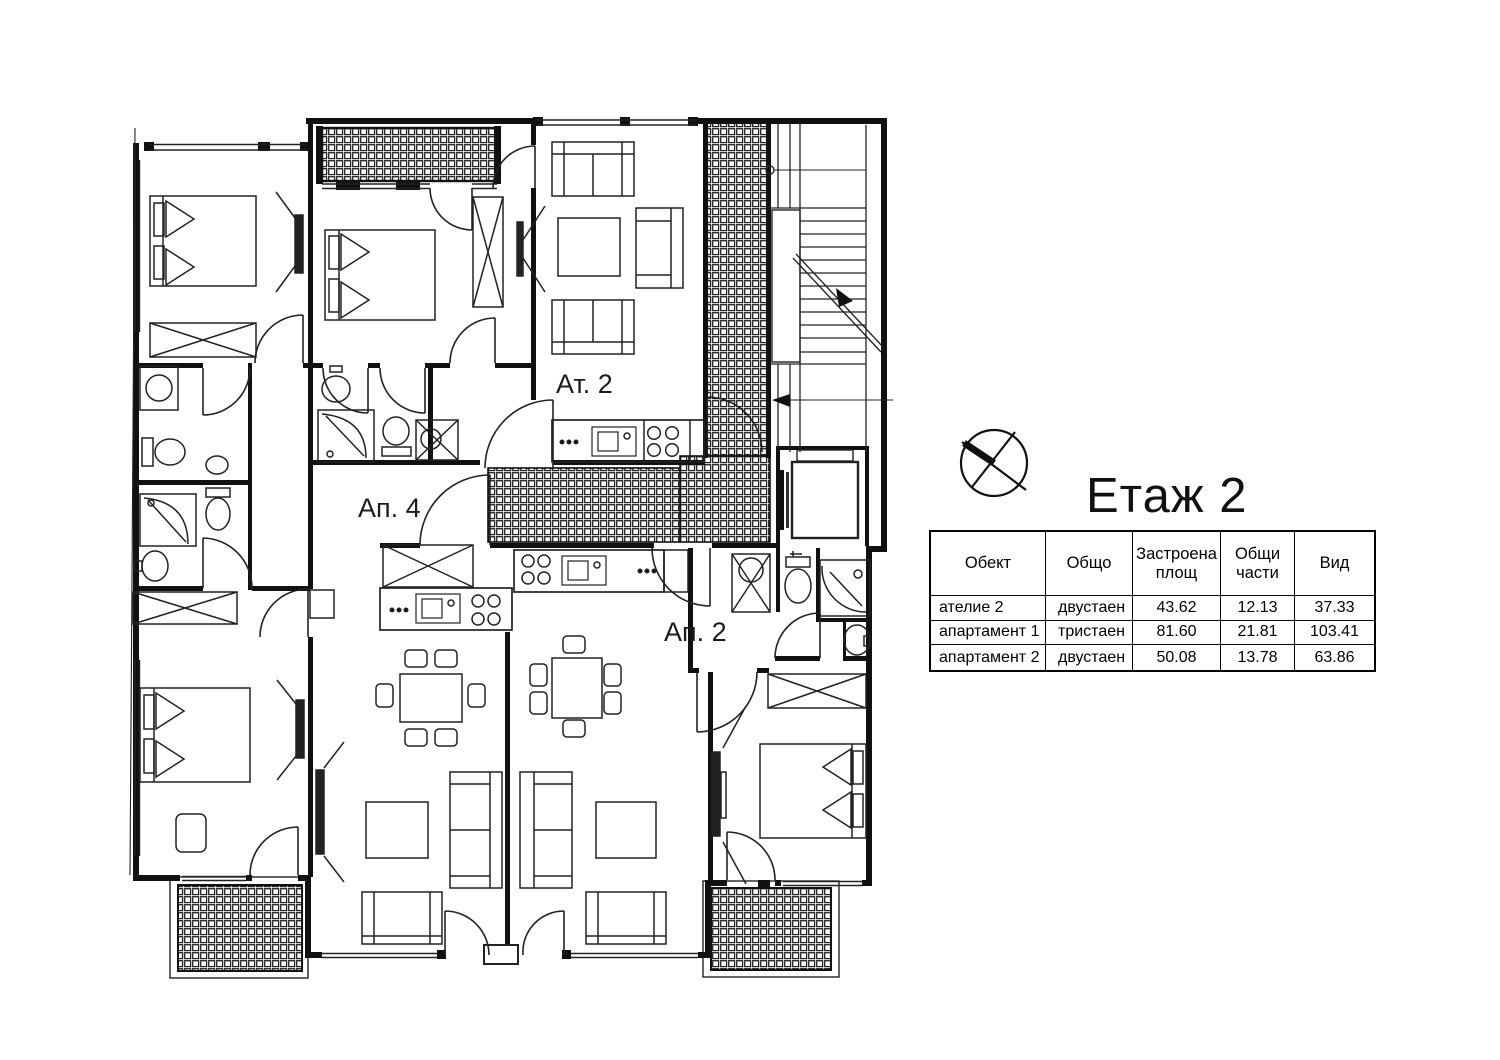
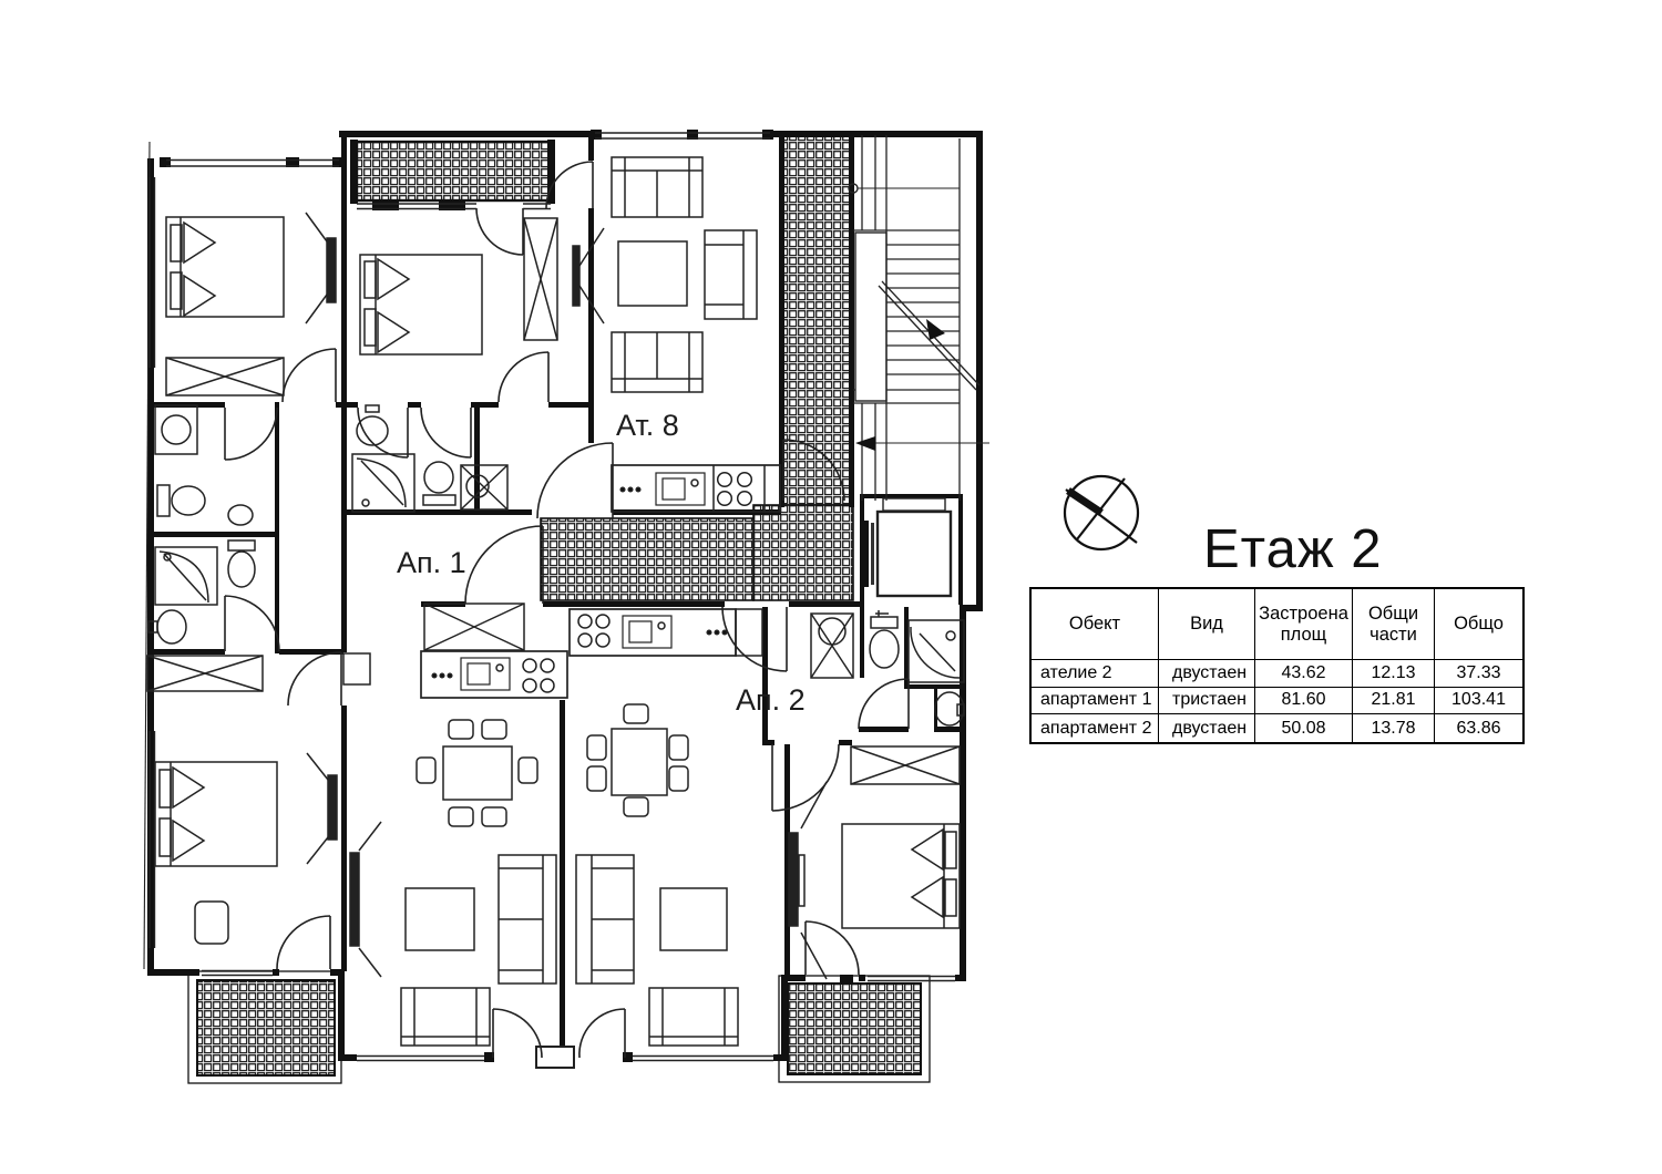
- Ат. 2
+ Ат. 8
- Ап. 4
+ Ап. 1
  Ап. 2
  Етаж 2
  Обект
- Общо
+ Вид
  Застроена площ
  Общи части
- Вид
+ Общо
  ателие 2
  двустаен
  43.62
  12.13
  37.33
  апартамент 1
  тристаен
  81.60
  21.81
  103.41
  апартамент 2
  двустаен
  50.08
  13.78
  63.86
